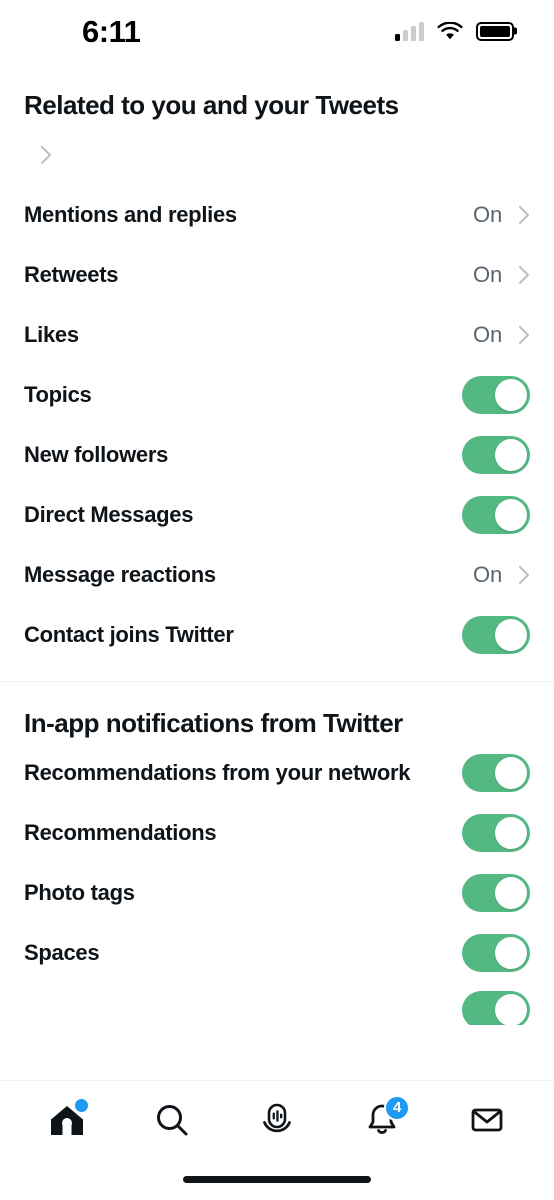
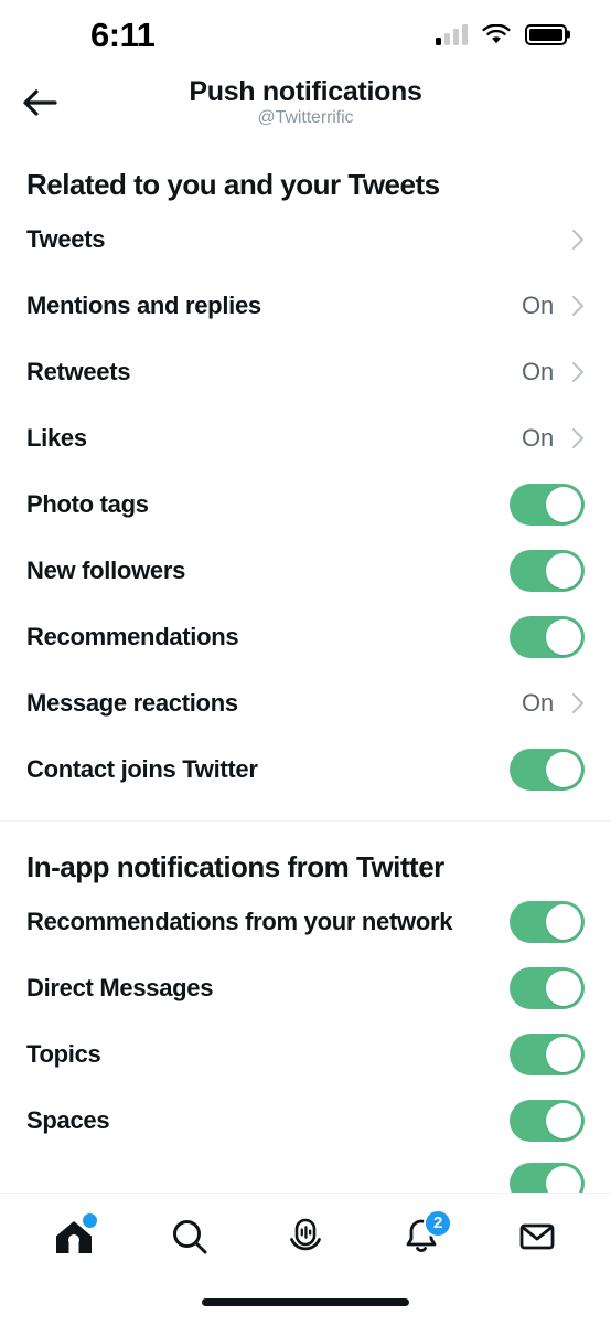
  6:11
+ Push notifications
+ @Twitterrific
  Related to you and your Tweets
+ Tweets
  Mentions and replies
  On
  Retweets
  On
  Likes
  On
- Topics
+ Photo tags
  New followers
- Direct Messages
+ Recommendations
  Message reactions
  On
  Contact joins Twitter
  In-app notifications from Twitter
  Recommendations from your network
- Recommendations
+ Direct Messages
- Photo tags
+ Topics
  Spaces
- 4
+ 2
